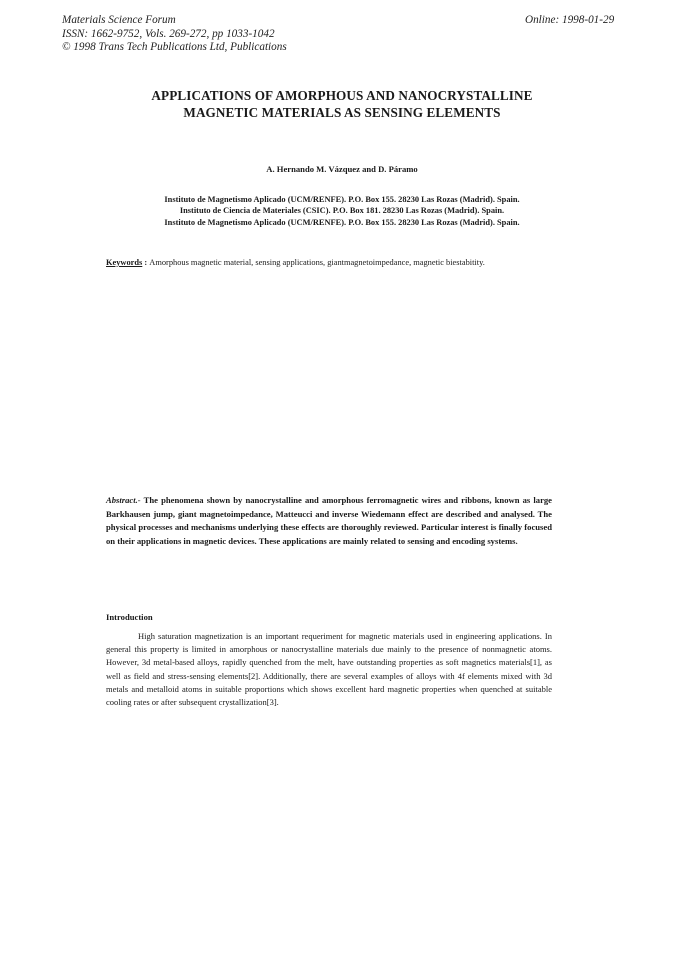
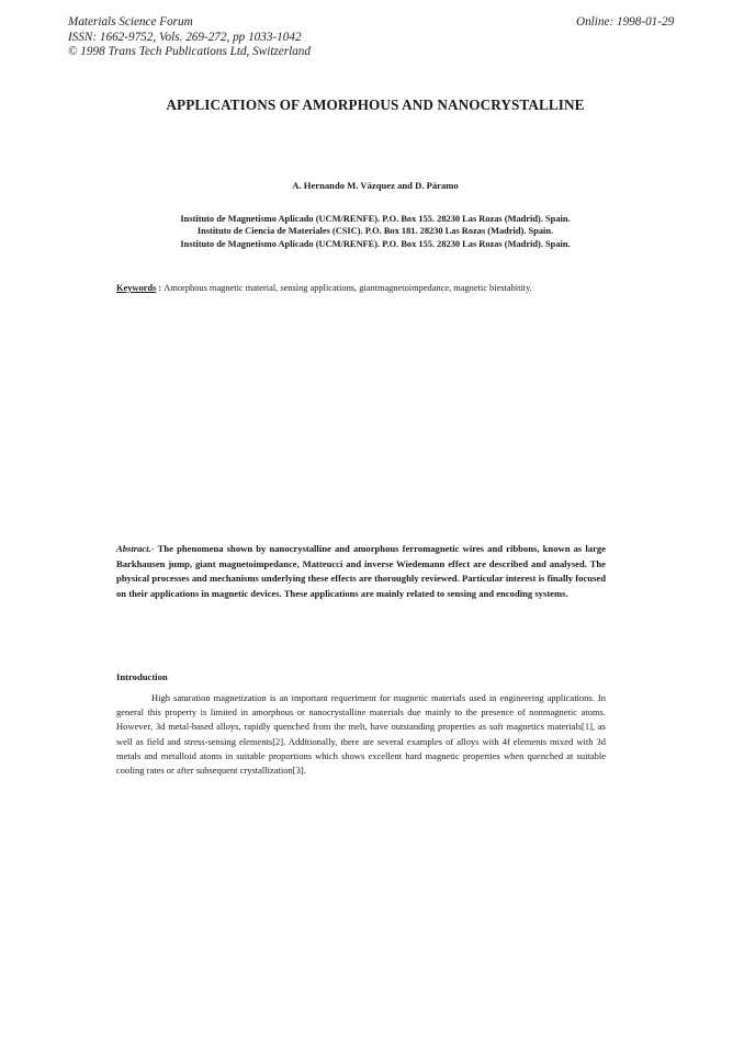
  Materials Science Forum
  ISSN: 1662-9752, Vols. 269-272, pp 1033-1042
- © 1998 Trans Tech Publications Ltd, Publications
+ © 1998 Trans Tech Publications Ltd, Switzerland
  Online: 1998-01-29
  APPLICATIONS OF AMORPHOUS AND NANOCRYSTALLINE
- MAGNETIC MATERIALS AS SENSING ELEMENTS
  A. Hernando M. Vázquez and D. Páramo
  Instituto de Magnetismo Aplicado (UCM/RENFE). P.O. Box 155. 28230 Las Rozas (Madrid). Spain.
  Instituto de Ciencia de Materiales (CSIC). P.O. Box 181. 28230 Las Rozas (Madrid). Spain.
  Instituto de Magnetismo Aplicado (UCM/RENFE). P.O. Box 155. 28230 Las Rozas (Madrid). Spain.
  Keywords : Amorphous magnetic material, sensing applications, giantmagnetoimpedance, magnetic biestabitity.
  Abstract.- The phenomena shown by nanocrystalline and amorphous ferromagnetic wires and ribbons, known as large Barkhausen jump, giant magnetoimpedance, Matteucci and inverse Wiedemann effect are described and analysed. The physical processes and mechanisms underlying these effects are thoroughly reviewed. Particular interest is finally focused on their applications in magnetic devices. These applications are mainly related to sensing and encoding systems.
  Introduction
  High saturation magnetization is an important requeriment for magnetic materials used in engineering applications. In general this property is limited in amorphous or nanocrystalline materials due mainly to the presence of nonmagnetic atoms. However, 3d metal-based alloys, rapidly quenched from the melt, have outstanding properties as soft magnetics materials[1], as well as field and stress-sensing elements[2]. Additionally, there are several examples of alloys with 4f elements mixed with 3d metals and metalloid atoms in suitable proportions which shows excellent hard magnetic properties when quenched at suitable cooling rates or after subsequent crystallization[3].
